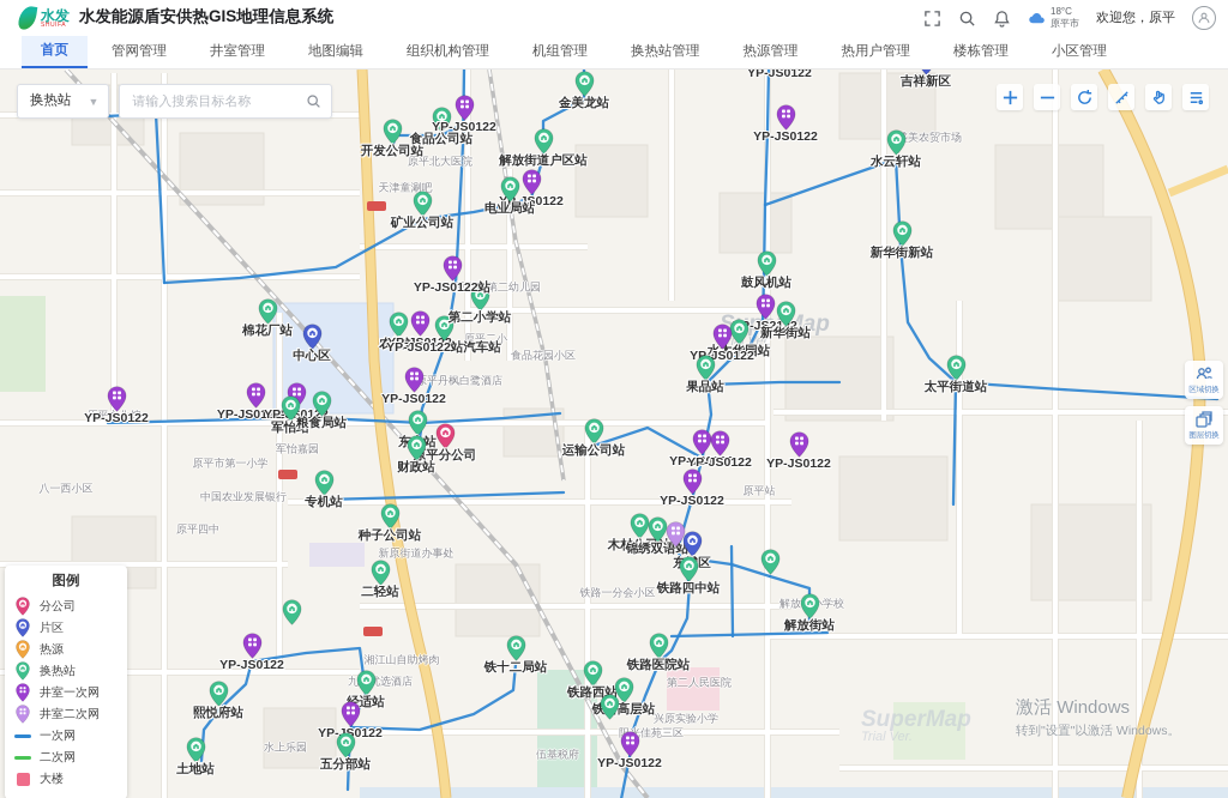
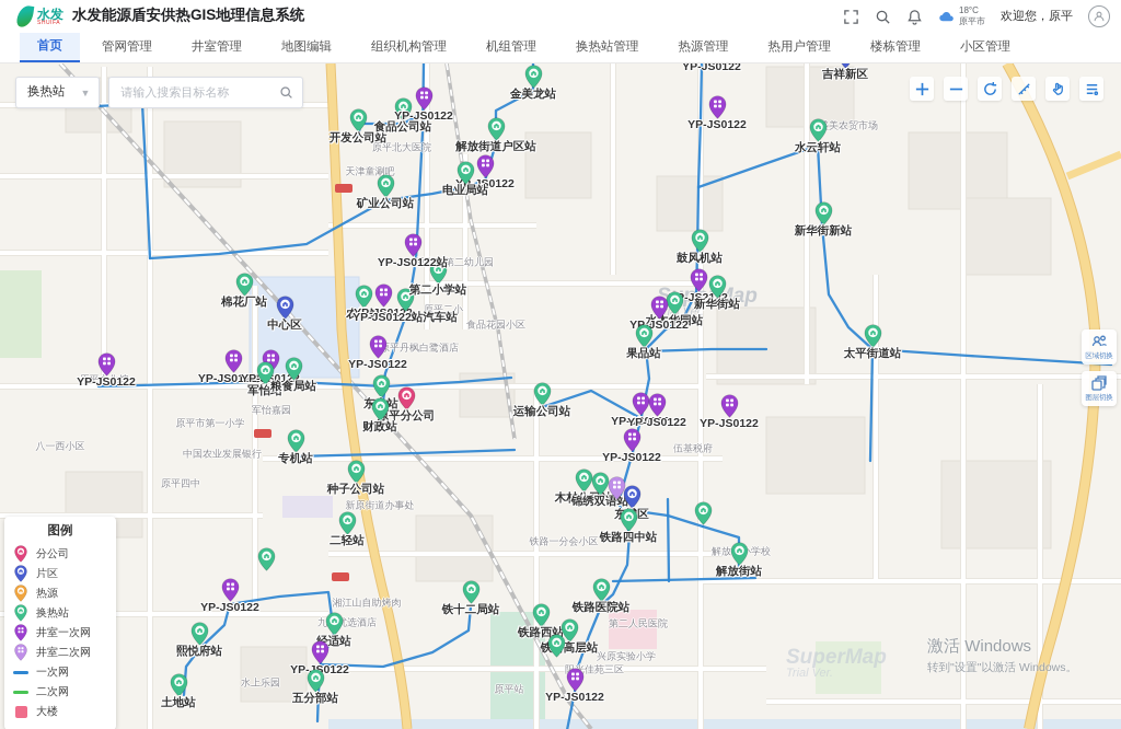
  水发
  水发能源盾安供热GIS地理信息系统
  18°C
  原平市
  欢迎您，原平
  首页
  管网管理
  井室管理
  地图编辑
  组织机构管理
  机组管理
  换热站管理
  热源管理
  热用户管理
  楼栋管理
  小区管理
  SperMap
  SuperMap
  Trial Ver.
  原平北大医院
  天津童涮吧
  美农贸市场
  原平第二幼儿园
  原平二小
  食品花园小区
  平丹枫白鹭酒店
  原平文化馆
  原平市第一小学
  军怡嘉园
  中国农业发展银行
  八一西小区
  原平四中
  新原街道办事处
  铁路一分会小区
  第二人民医院
  兴原实验小学
  阳佳苑三区
- 伍基税府
+ 原平站
  湘江山自助烤肉
  水上乐园
- 原平站
+ 伍基税府
  开发公司站
  食品公司站
  YP-JS0122
  解放街道户区站
  YP-JS0122
  电业局站
  矿业公司站
  金美龙站
  YP-JS0122
  YP-JS0122
  水云轩站
  吉祥新区
  新华街新站
  鼓风机站
  新华街站
  水木华园站
  YJS0122
  果品站
  太平街道站
  棉花厂站
  中心区
  农校站
  YP-JS0122
  YP-JS0122站汽车站
  第二小学站
  YP-JS0122站
  YP-JS0122
  YP-JS0122
  YP-JS0122
  YP-0122
  军怡站
  粮食局站
  平分公司
  财政站
  运输公司站
  专机站
  种子公司站
  二轻站
  YP-JS0322
  YP-JS0122
  YP-JS0122
  木材公司站
  锦绣双语站
  铁路四中站
  解放街站
  YP-JS0122
  铁路医院站
  铁路西站
  铁高层站
  YP-JS0122
  铁十二局站
  YP-JS0122
  熙悦府站
  YP-S0122
  土地站
  五分部站
  换热站
  ▼
  请输入搜索目标名称
  图例
  分公司
  片区
  热源
  换热站
  井室一次网
  井室二次网
  一次网
  二次网
  大楼
  激活 Windows
  转到"设置"以激活 Windows。
